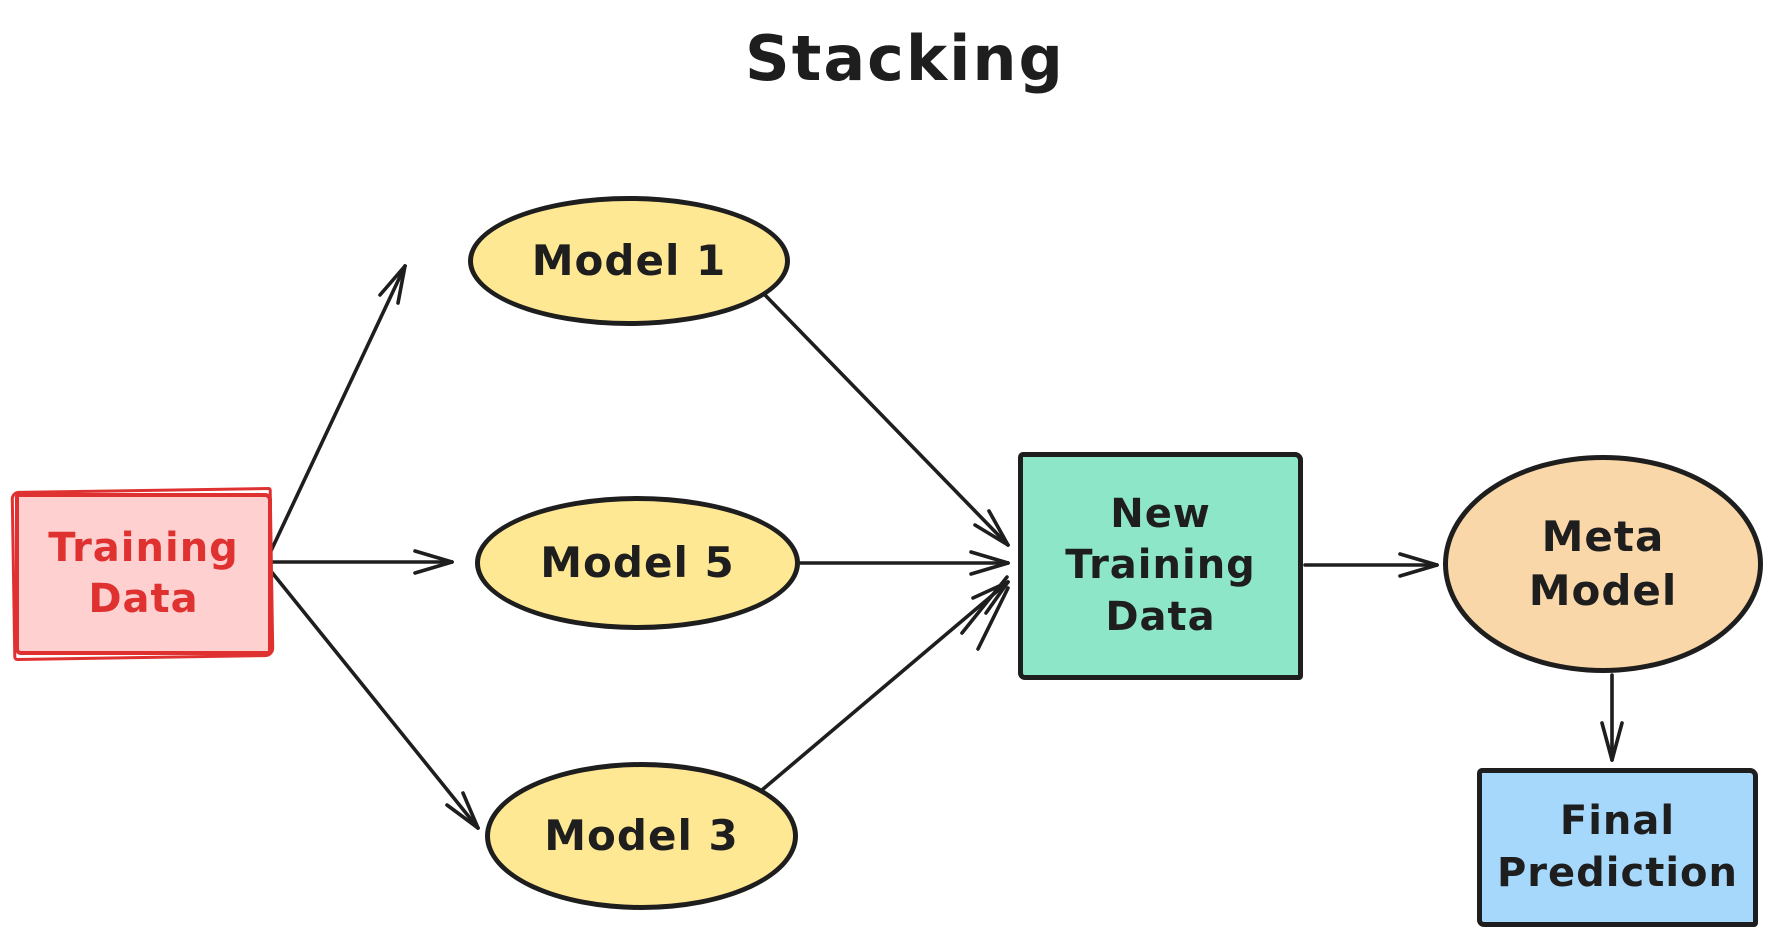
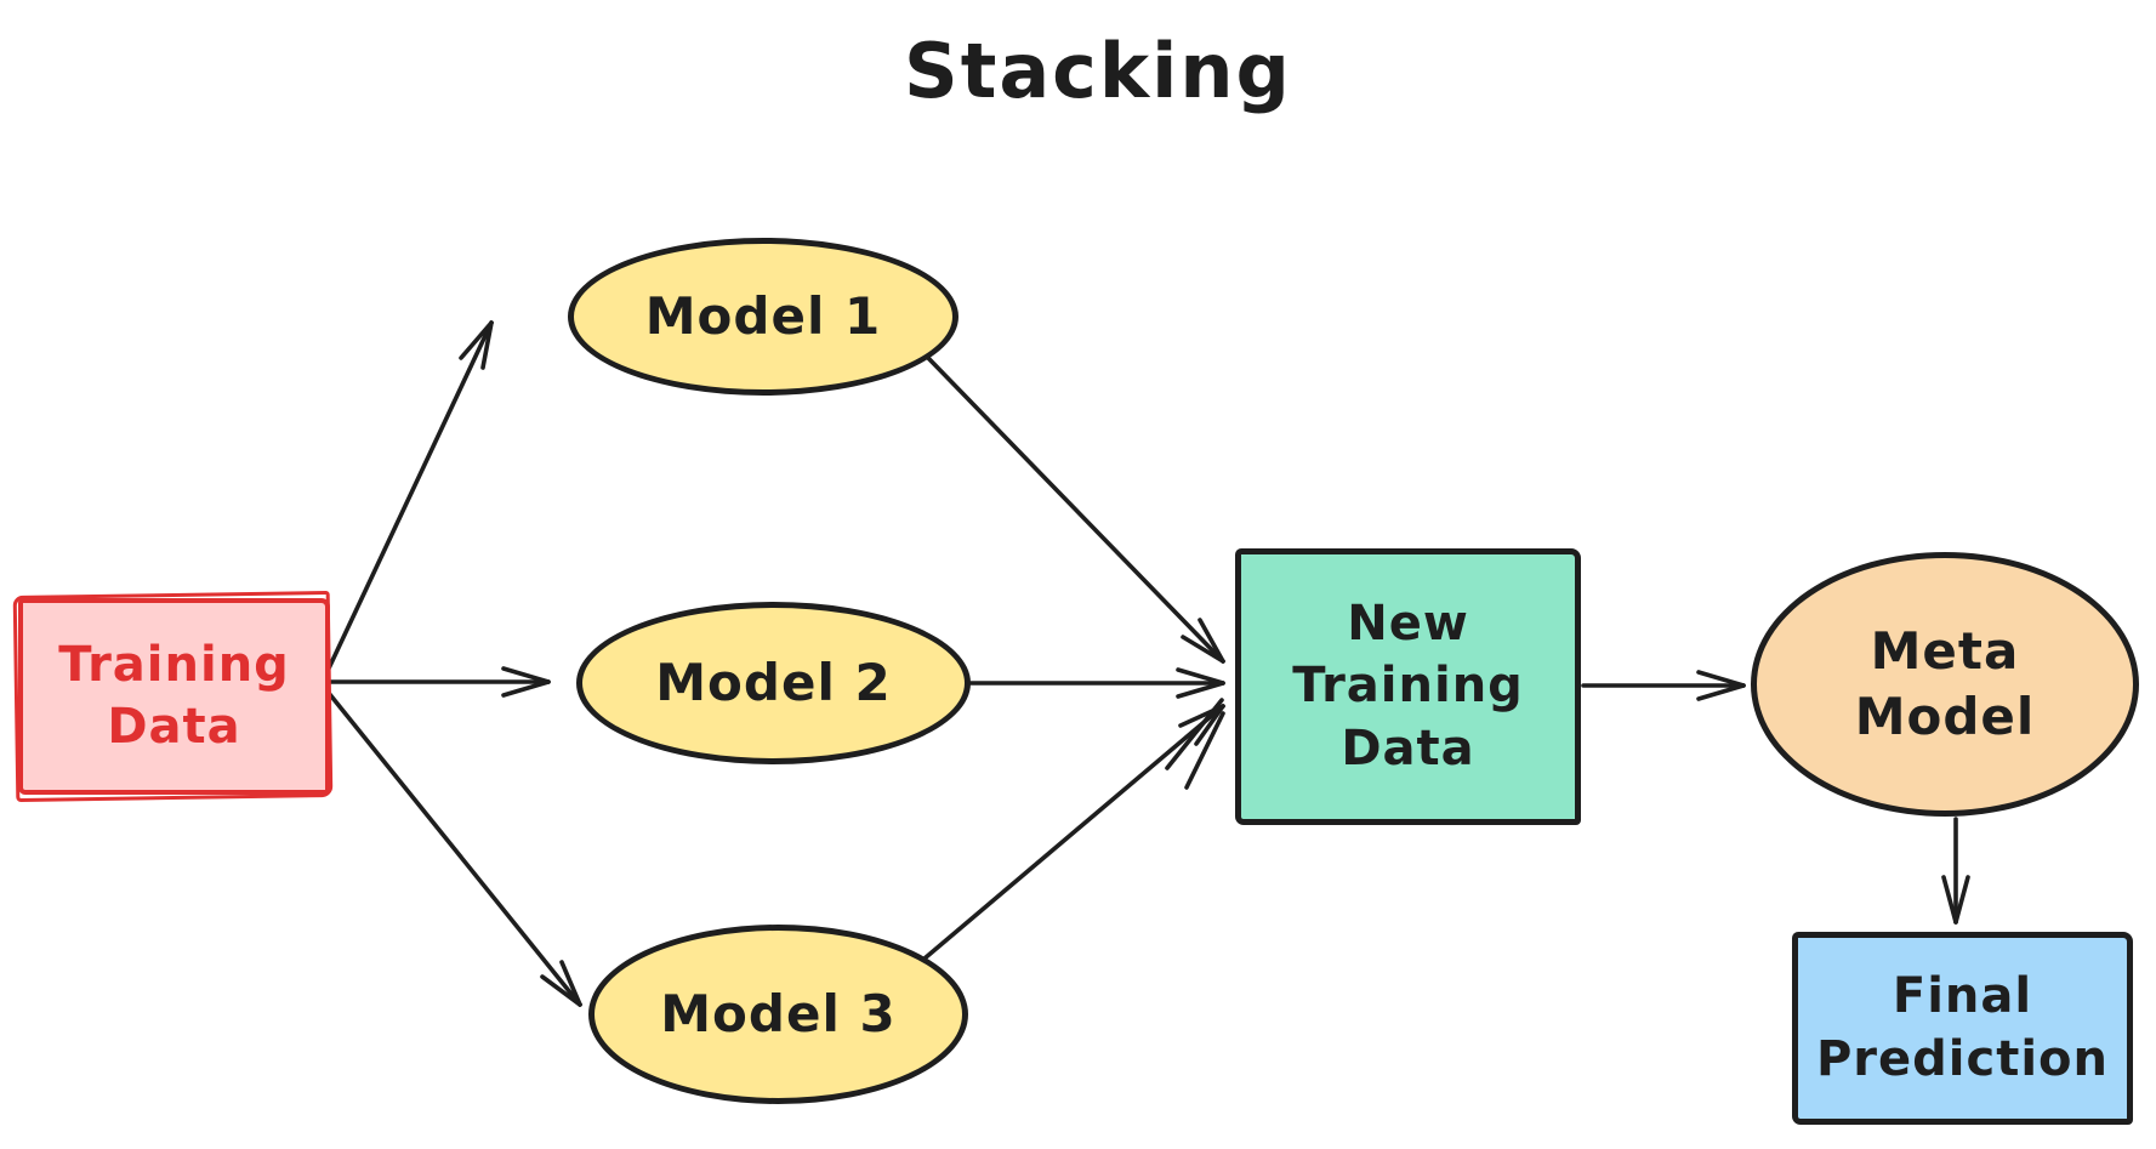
  Stacking
  Training
  Data
  Model 1
- Model 5
+ Model 2
  Model 3
  New
  Training
  Data
  Meta
  Model
  Final
  Prediction
